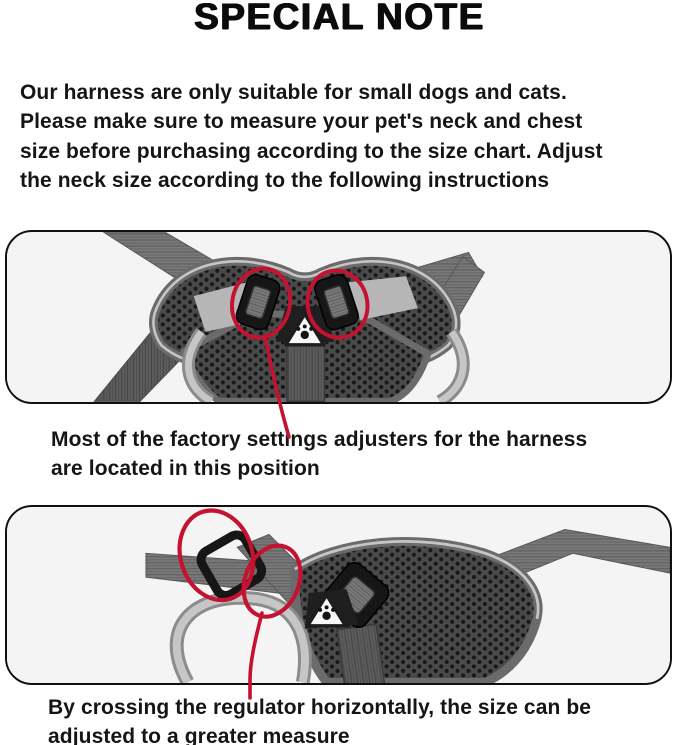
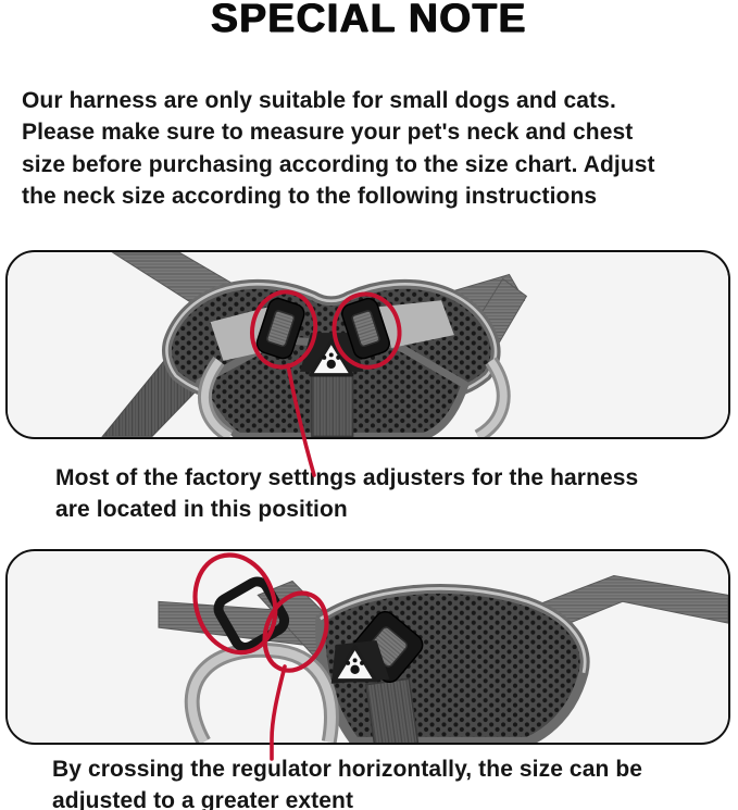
  SPECIAL NOTE
  Our harness are only suitable for small dogs and cats.
  Please make sure to measure your pet's neck and chest
  size before purchasing according to the size chart. Adjust
  the neck size according to the following instructions
  Most of the factory settings adjusters for the harness
  are located in this position
  By crossing the regulator horizontally, the size can be
- adjusted to a greater measure
+ adjusted to a greater extent
